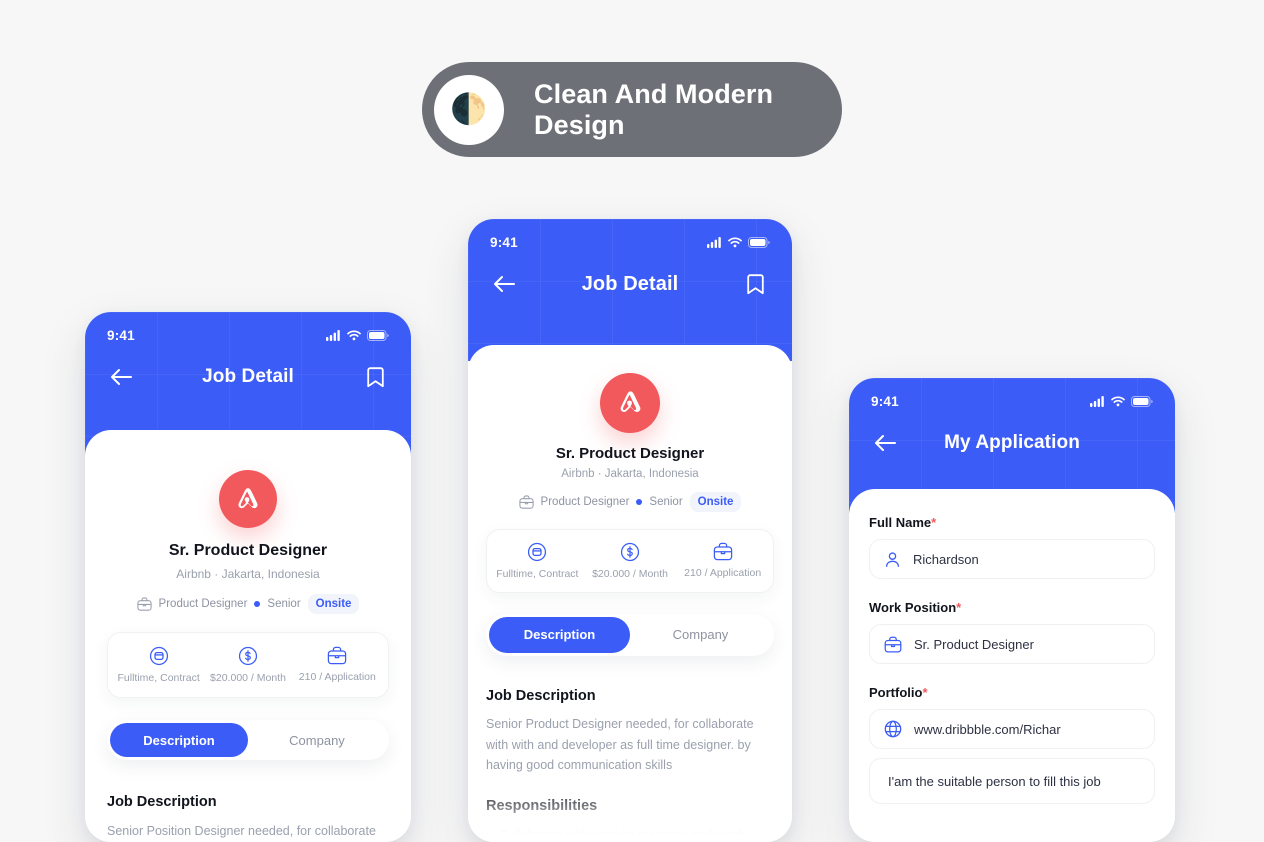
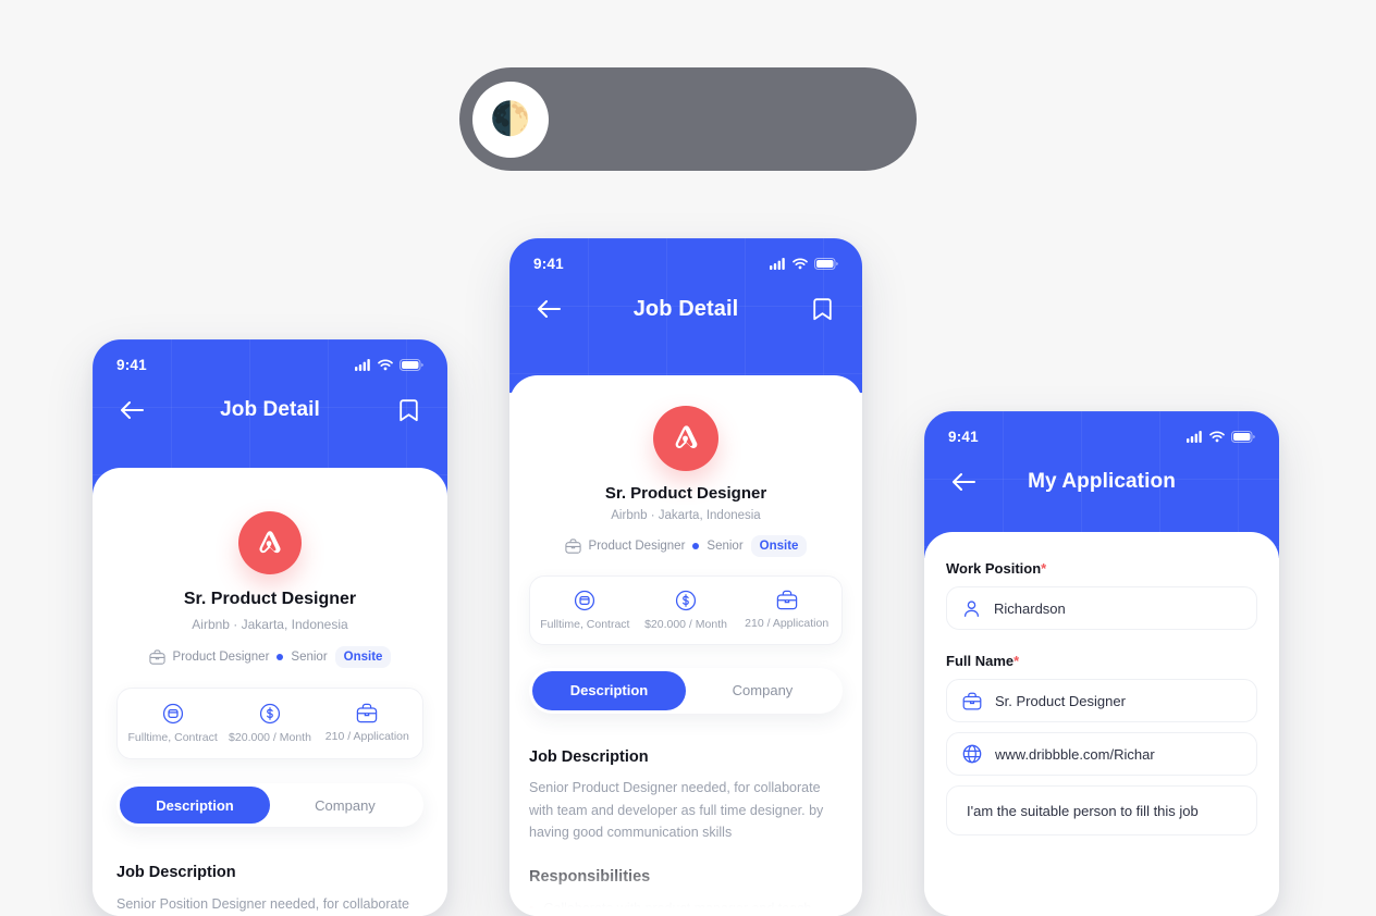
  🌓
- Clean And Modern Design
  9:41
  Job Detail
  Sr. Product Designer
  Airbnb · Jakarta, Indonesia
  Product Designer
  Senior
  Onsite
  Fulltime, Contract
  $20.000 / Month
  210 / Application
  Description
  Company
  Job Description
  Senior Position Designer needed, for collaborate
  9:41
  Job Detail
  Sr. Product Designer
  Airbnb · Jakarta, Indonesia
  Product Designer
  Senior
  Onsite
  Fulltime, Contract
  $20.000 / Month
  210 / Application
  Description
  Company
  Job Description
- Senior Product Designer needed, for collaborate with with and developer as full time designer. by having good communication skills
+ Senior Product Designer needed, for collaborate with team and developer as full time designer. by having good communication skills
  9:41
  My Application
- Full Name*
+ Work Position*
  Richardson
- Work Position*
+ Full Name*
  Sr. Product Designer
- Portfolio*
  www.dribbble.com/Richar
  I'am the suitable person to fill this job
